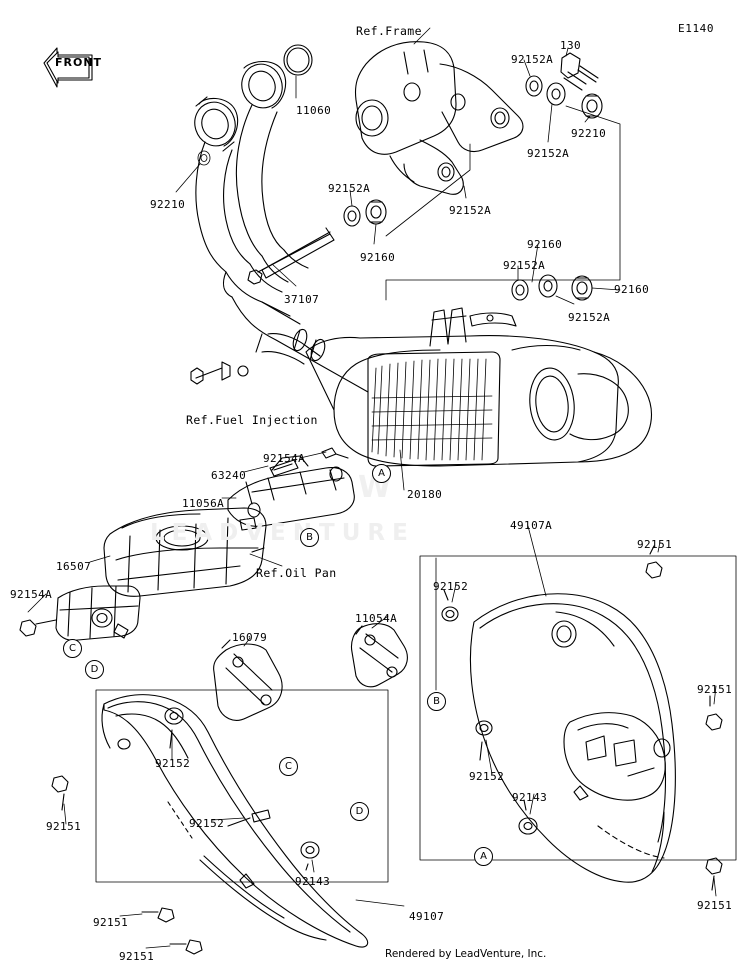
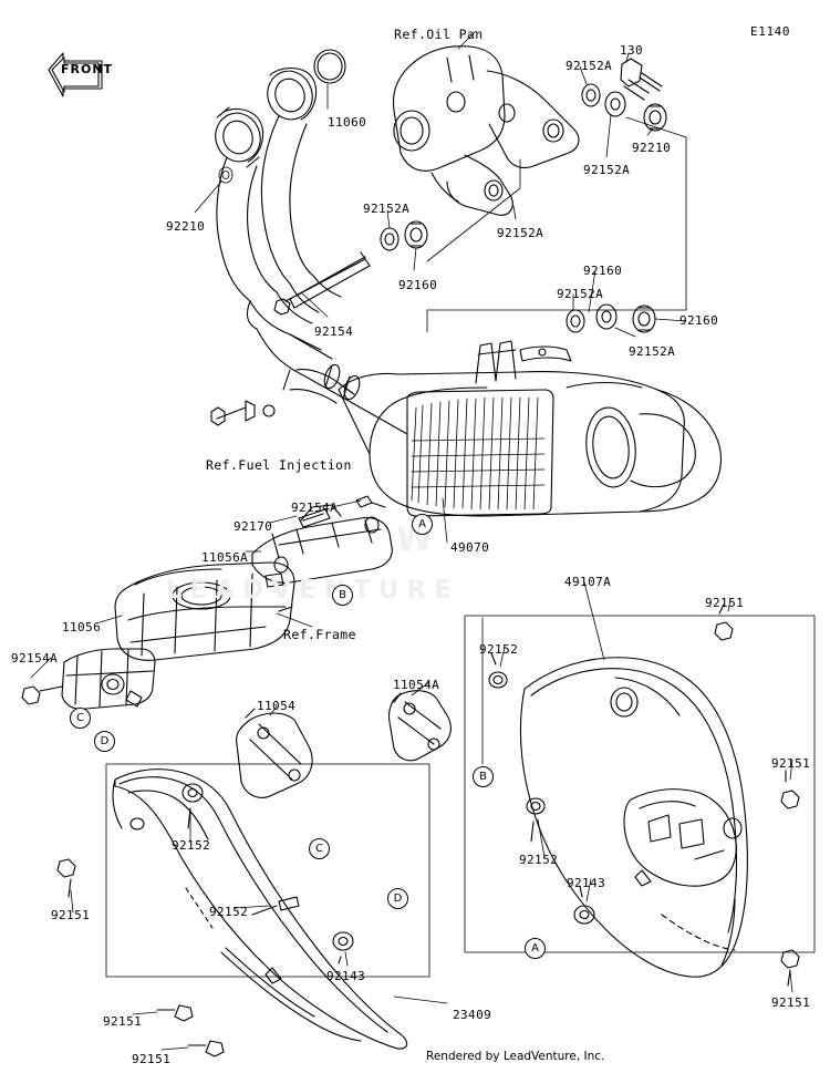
  FRONT
  E1140
  LEADVETURE
  W
  Rendered by LeadVenture, Inc.
- Ref.Frame
+ Ref.Oil Pan
  Ref.Fuel Injection
- Ref.Oil Pan
+ Ref.Frame
  11060
  92152A
  130
  92210
  92152A
  92210
  92152A
  92152A
  92160
  92160
  92152A
  92160
  92152A
- 37107
+ 92154
  92154A
- 63240
+ 92170
  11056A
- 20180
+ 49070
  49107A
  92151
- 16507
+ 11056
  92154A
  92152
  11054A
- 16079
+ 11054
  92151
  92152
  92152
  92143
  92151
  92152
  92143
- 49107
+ 23409
  92151
  92151
  92151
  A
  B
  C
  D
  B
  C
  D
  A
